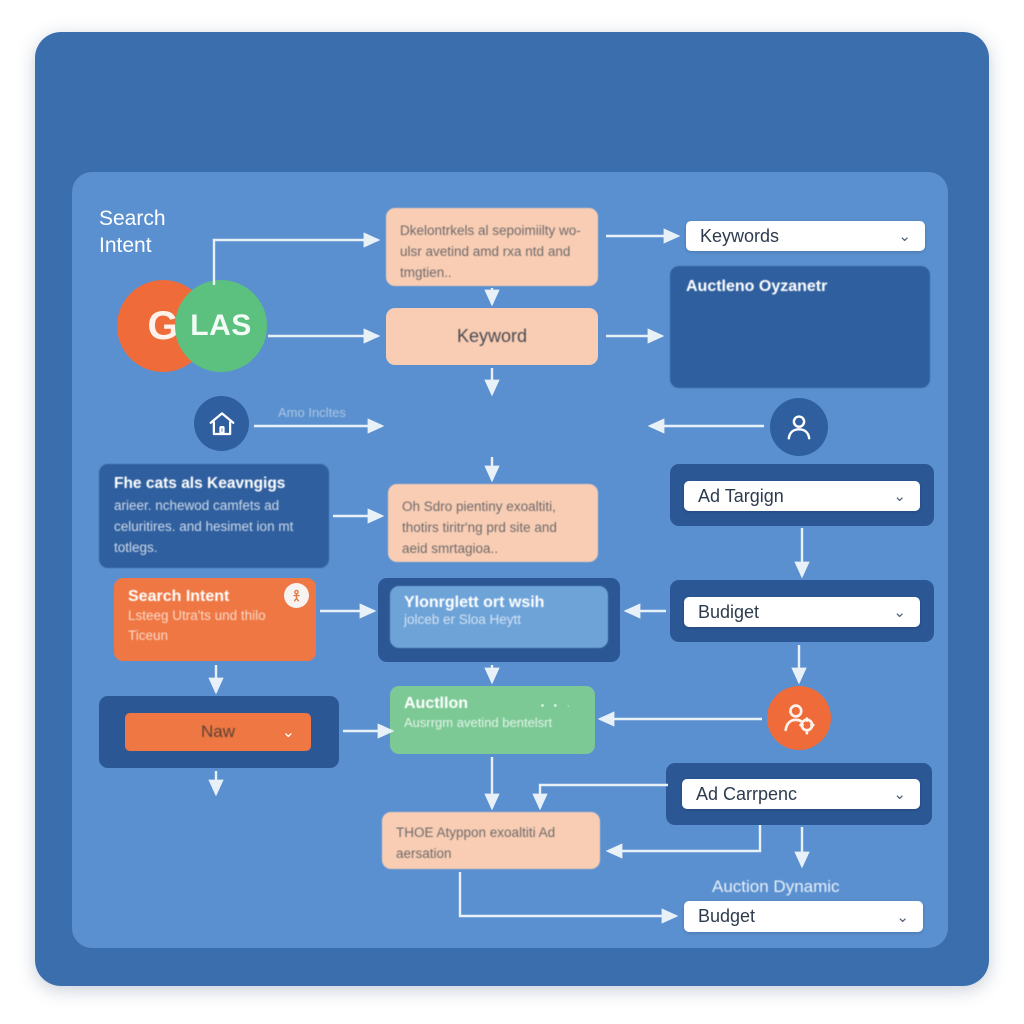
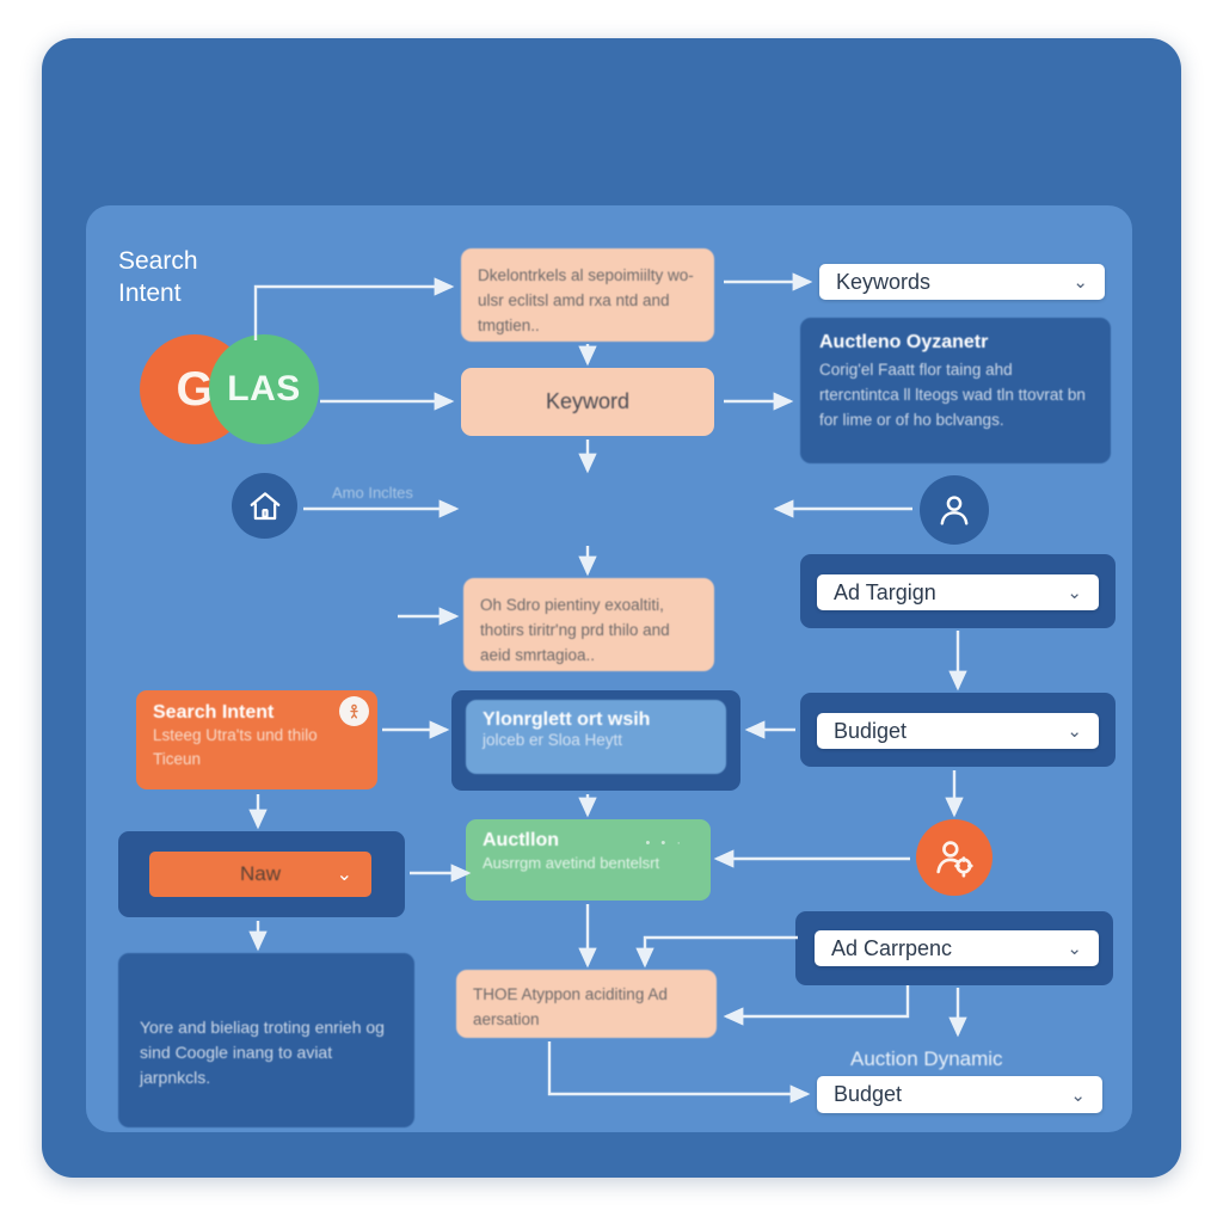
  Search
  Intent
  G
  LAS
  Amo Incltes
- Dkelontrkels al sepoimiilty wo-ulsr avetind amd rxa ntd and tmgtien..
+ Dkelontrkels al sepoimiilty wo-ulsr eclitsl amd rxa ntd and tmgtien..
  Keyword
  Auctleno Oyzanetr
+ Corig'el Faatt flor taing ahd rtercntintca ll lteogs wad tln ttovrat bn for lime or of ho bclvangs.
- Oh Sdro pientiny exoaltiti, thotirs tiritr'ng prd site and aeid smrtagioa..
+ Oh Sdro pientiny exoaltiti, thotirs tiritr'ng prd thilo and aeid smrtagioa..
- Fhe cats als Keavngigs
- arieer. nchewod camfets ad celuritires. and hesimet ion mt totlegs.
  Search Intent
  Lsteeg Utra'ts und thilo Ticeun
  Ylonrglett ort wsih
  jolceb er Sloa Heytt
  Auctllon
  Ausrrgm avetind bentelsrt
  • • ·
  Naw
  ⌄
+ Yore and bieliag troting enrieh og sind Coogle inang to aviat jarpnkcls.
- THOE Atyppon exoaltiti Ad aersation
+ THOE Atyppon aciditing Ad aersation
  Keywords
  ⌄
  Ad Targign
  ⌄
  Budiget
  ⌄
  Ad Carrpenc
  ⌄
  Auction Dynamic
  Budget
  ⌄
